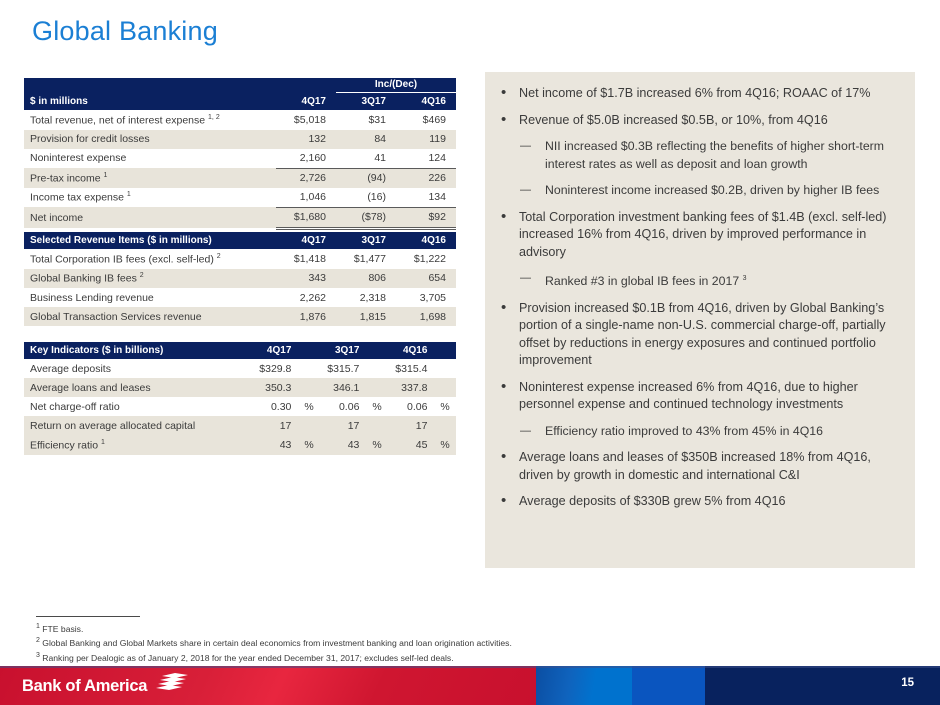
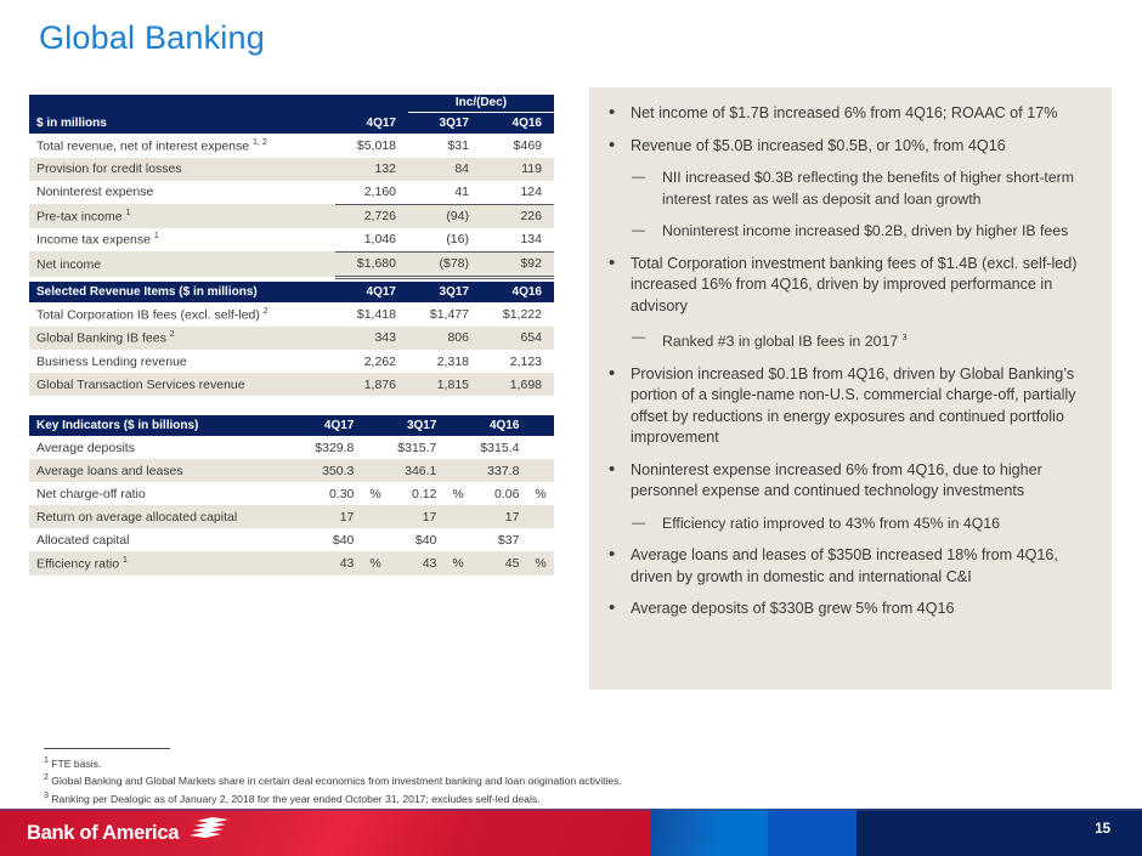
  Global Banking
  		Inc/(Dec)
  $ in millions	4Q17	3Q17	4Q16
  Total revenue, net of interest expense	$5,018	$31	$469
  Provision for credit losses	132	84	119
  Noninterest expense	2,160	41	124
  Pre-tax income	2,726	(94)	226
  Income tax expense	1,046	(16)	134
  Net income	$1,680	($78)	$92
  Selected Revenue Items ($ in millions)	4Q17	3Q17	4Q16
  Total Corporation IB fees (excl. self-led)	$1,418	$1,477	$1,222
  Global Banking IB fees	343	806	654
- Business Lending revenue	2,262	2,318	3,705
+ Business Lending revenue	2,262	2,318	2,123
  Global Transaction Services revenue	1,876	1,815	1,698
  Key Indicators ($ in billions)	4Q17		3Q17		4Q16
  Average deposits	$329.8		$315.7		$315.4
  Average loans and leases	350.3		346.1		337.8
- Net charge-off ratio	0.30	%	0.06	%	0.06	%
+ Net charge-off ratio	0.30	%	0.12	%	0.06	%
  Return on average allocated capital	17		17		17
+ Allocated capital	$40		$40		$37
  Efficiency ratio	43	%	43	%	45	%
  Net income of $1.7B increased 6% from 4Q16; ROAAC of 17%
  Revenue of $5.0B increased $0.5B, or 10%, from 4Q16
  NII increased $0.3B reflecting the benefits of higher short-term interest rates as well as deposit and loan growth
  Noninterest income increased $0.2B, driven by higher IB fees
  Total Corporation investment banking fees of $1.4B (excl. self-led) increased 16% from 4Q16, driven by improved performance in advisory
  Ranked #3 in global IB fees in 2017
  Provision increased $0.1B from 4Q16, driven by Global Banking’s portion of a single-name non-U.S. commercial charge-off, partially offset by reductions in energy exposures and continued portfolio improvement
  Noninterest expense increased 6% from 4Q16, due to higher personnel expense and continued technology investments
  Efficiency ratio improved to 43% from 45% in 4Q16
  Average loans and leases of $350B increased 18% from 4Q16, driven by growth in domestic and international C&I
  Average deposits of $330B grew 5% from 4Q16
  FTE basis.
  Global Banking and Global Markets share in certain deal economics from investment banking and loan origination activities.
- Ranking per Dealogic as of January 2, 2018 for the year ended December 31, 2017; excludes self-led deals.
+ Ranking per Dealogic as of January 2, 2018 for the year ended October 31, 2017; excludes self-led deals.
  Bank of America
  15
